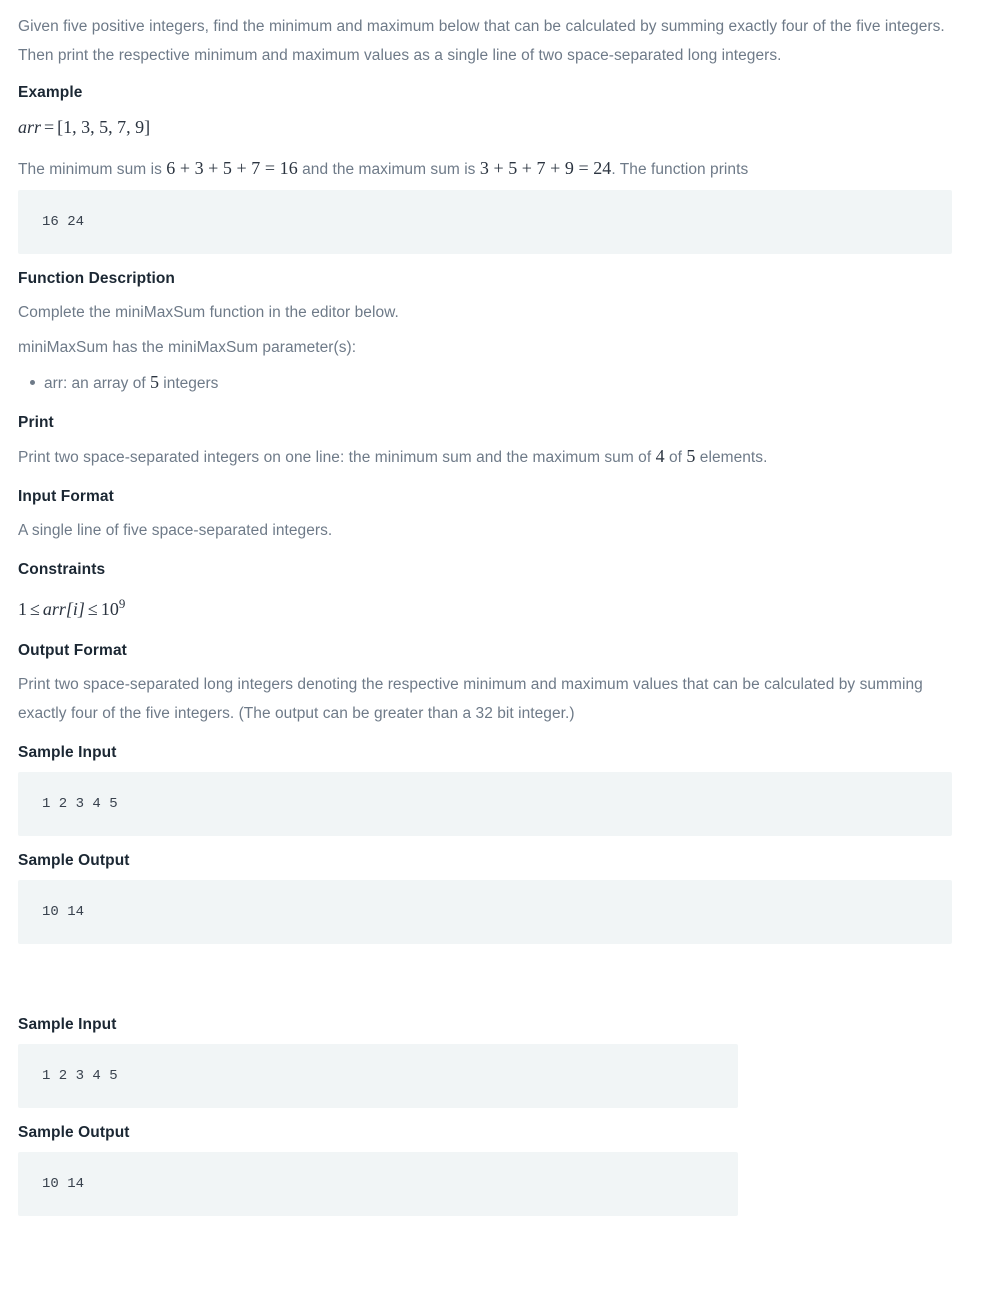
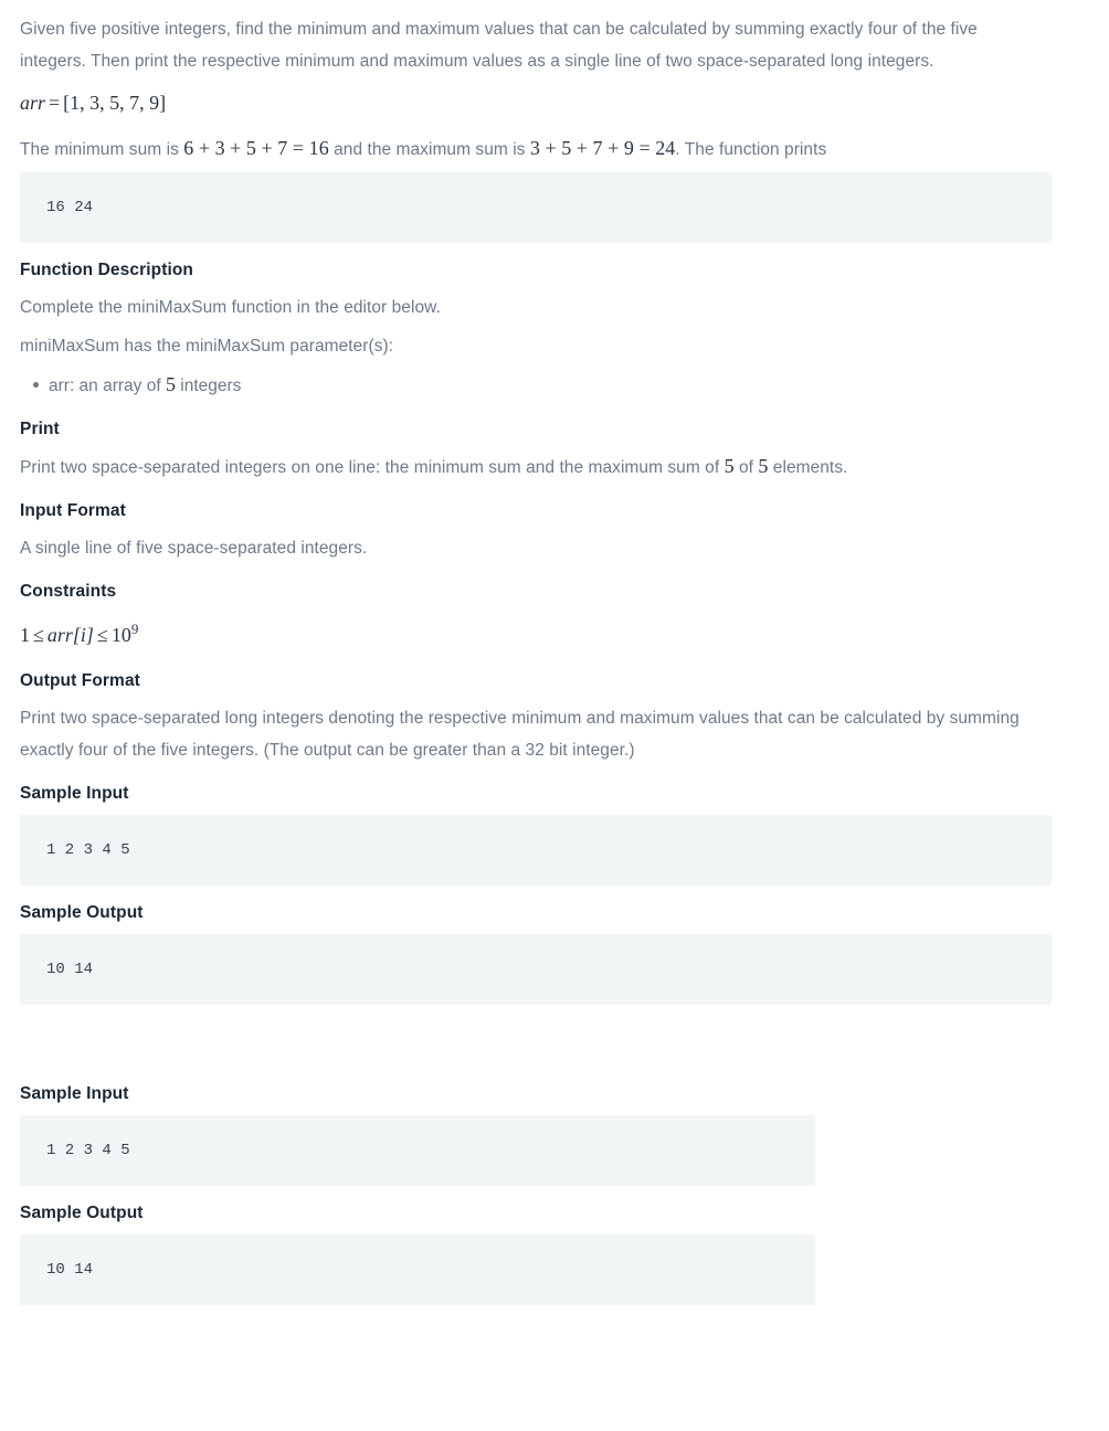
- Given five positive integers, find the minimum and maximum below that can be calculated by summing exactly four of the five integers. Then print the respective minimum and maximum values as a single line of two space-separated long integers.
+ Given five positive integers, find the minimum and maximum values that can be calculated by summing exactly four of the five integers. Then print the respective minimum and maximum values as a single line of two space-separated long integers.
- Example
  arr = [1, 3, 5, 7, 9]
  The minimum sum is 6 + 3 + 5 + 7 = 16 and the maximum sum is 3 + 5 + 7 + 9 = 24. The function prints
  16 24
  Function Description
  Complete the miniMaxSum function in the editor below.
  miniMaxSum has the miniMaxSum parameter(s):
  arr: an array of 5 integers
  Print
- Print two space-separated integers on one line: the minimum sum and the maximum sum of 4 of 5 elements.
+ Print two space-separated integers on one line: the minimum sum and the maximum sum of 5 of 5 elements.
  Input Format
  A single line of five space-separated integers.
  Constraints
  1 ≤ arr[i] ≤ 109
  Output Format
  Print two space-separated long integers denoting the respective minimum and maximum values that can be calculated by summing exactly four of the five integers. (The output can be greater than a 32 bit integer.)
  Sample Input
  1 2 3 4 5
  Sample Output
  10 14
  Sample Input
  1 2 3 4 5
  Sample Output
  10 14
